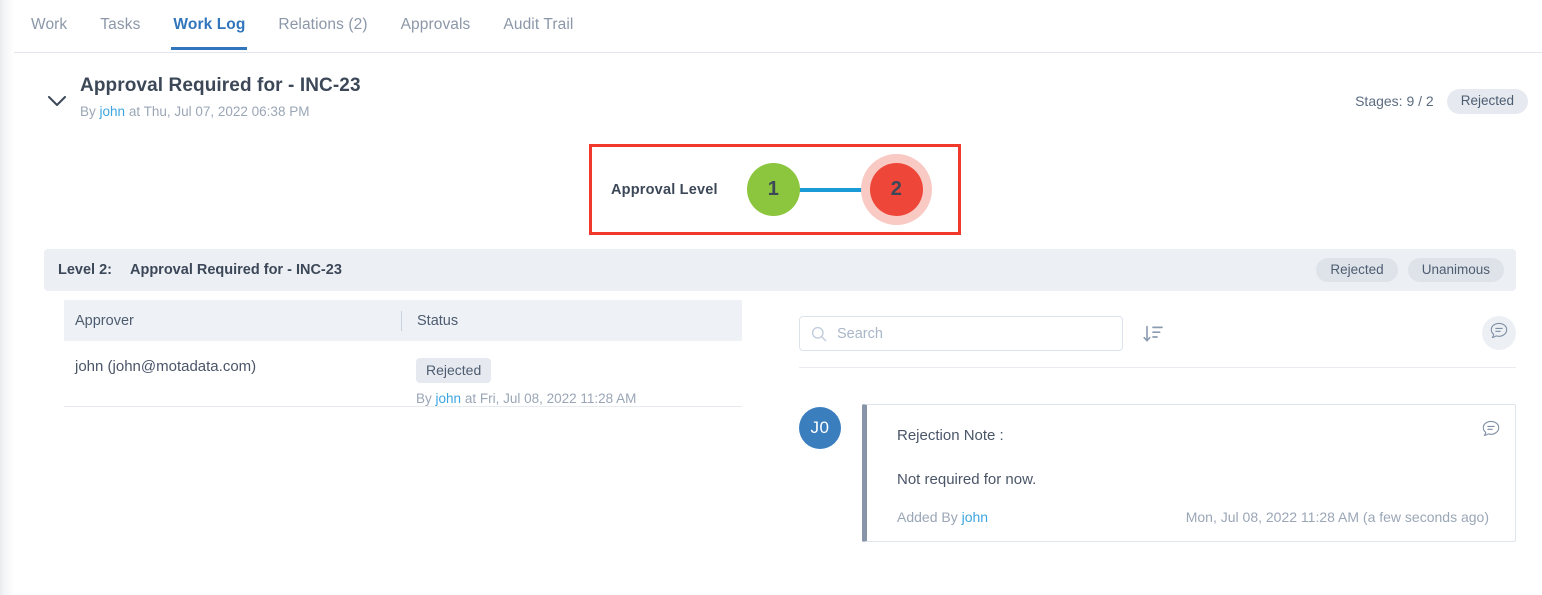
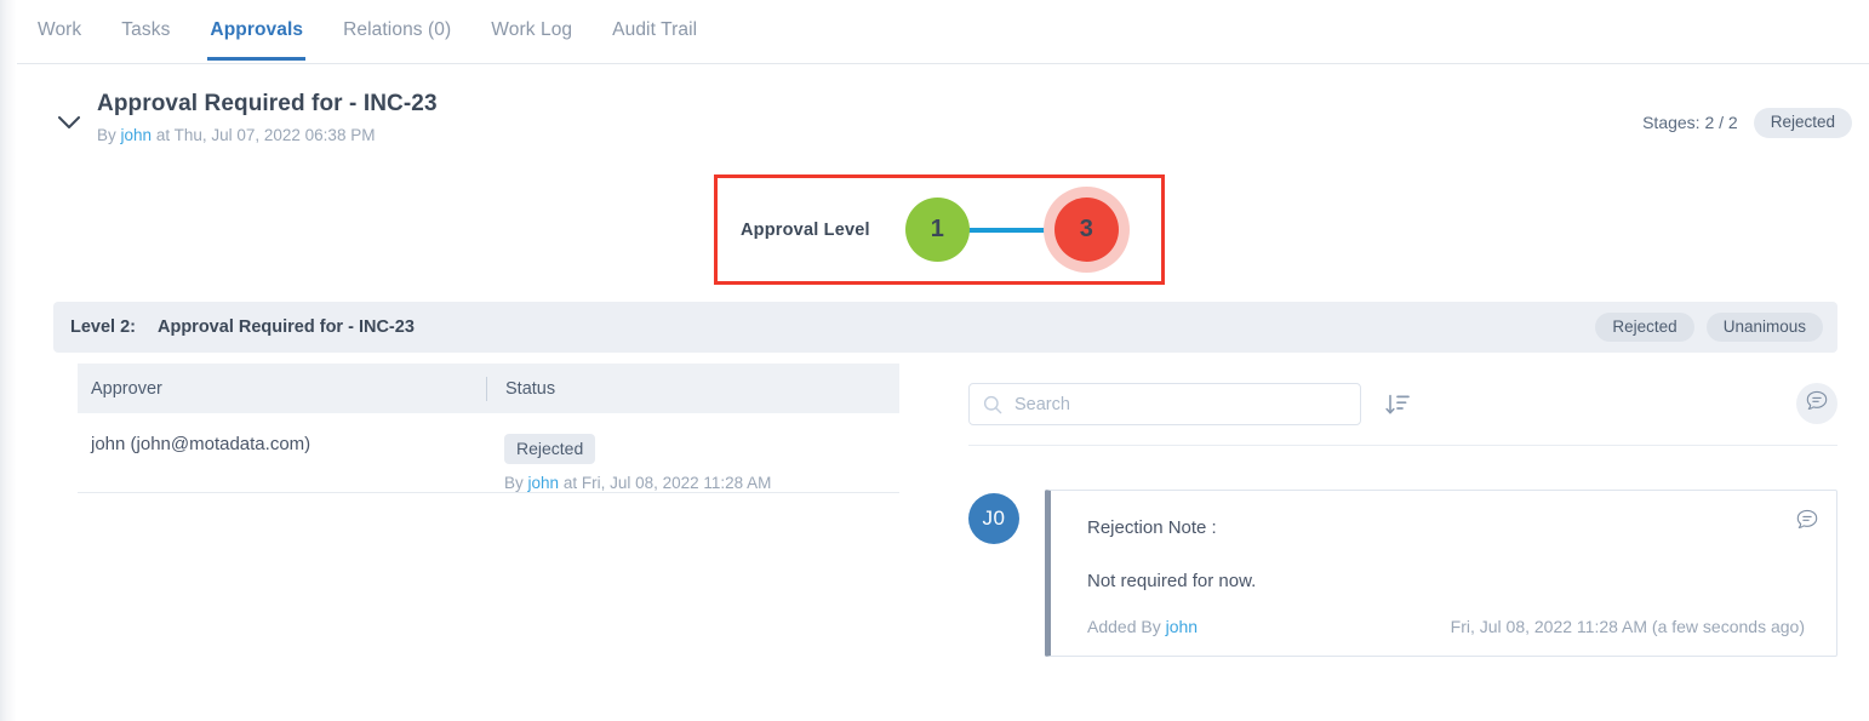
  Work
  Tasks
- Work Log
+ Approvals
- Relations (2)
+ Relations (0)
- Approvals
+ Work Log
  Audit Trail
  Approval Required for - INC-23
  By john at Thu, Jul 07, 2022 06:38 PM
- Stages: 9 / 2
+ Stages: 2 / 2
  Rejected
  Approval Level
  1
- 2
+ 3
  Level 2:
  Approval Required for - INC-23
  Rejected
  Unanimous
  Approver
  Status
  john (john@motadata.com)
  Rejected
  By john at Fri, Jul 08, 2022 11:28 AM
  Search
  J0
  Rejection Note :
  Not required for now.
  Added By john
- Mon, Jul 08, 2022 11:28 AM (a few seconds ago)
+ Fri, Jul 08, 2022 11:28 AM (a few seconds ago)
